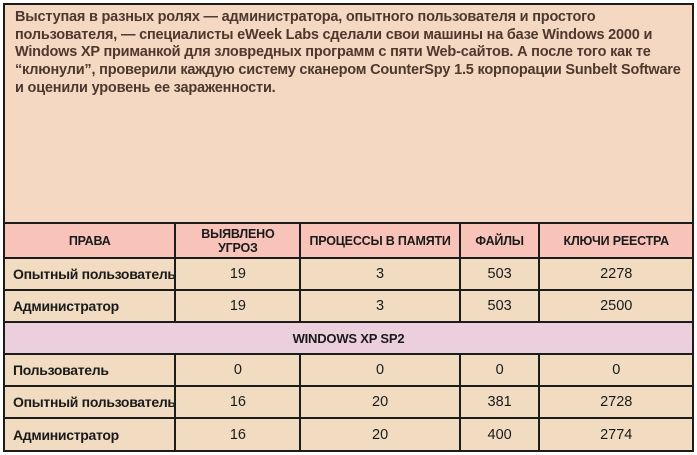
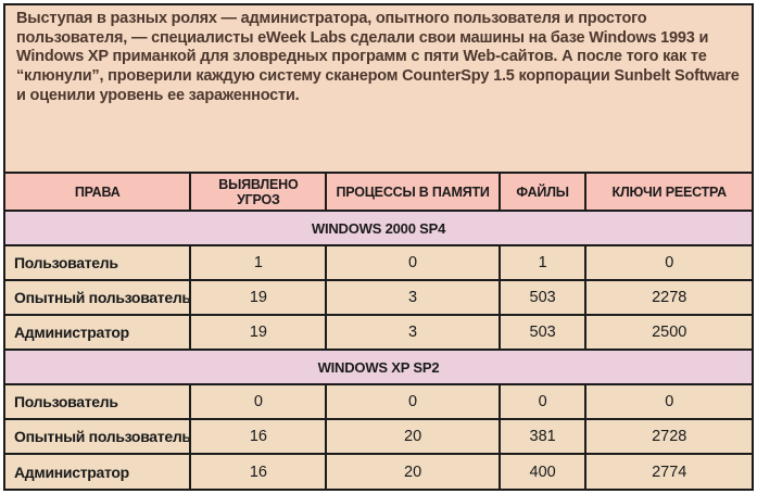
- Выступая в разных ролях — администратора, опытного пользователя и простого пользователя, — специалисты eWeek Labs сделали свои машины на базе Windows 2000 и Windows XP приманкой для зловредных программ с пяти Web-сайтов. А после того как те “клюнули”, проверили каждую систему сканером CounterSpy 1.5 корпорации Sunbelt Software и оценили уровень ее зараженности.
+ Выступая в разных ролях — администратора, опытного пользователя и простого пользователя, — специалисты eWeek Labs сделали свои машины на базе Windows 1993 и Windows XP приманкой для зловредных программ с пяти Web-сайтов. А после того как те “клюнули”, проверили каждую систему сканером CounterSpy 1.5 корпорации Sunbelt Software и оценили уровень ее зараженности.
  ПРАВА	ВЫЯВЛЕНО УГРОЗ	ПРОЦЕССЫ В ПАМЯТИ	ФАЙЛЫ	КЛЮЧИ РЕЕСТРА
+ WINDOWS 2000 SP4
+ Пользователь	1	0	1	0
  Опытный пользователь	19	3	503	2278
  Администратор	19	3	503	2500
  WINDOWS XP SP2
  Пользователь	0	0	0	0
  Опытный пользователь	16	20	381	2728
  Администратор	16	20	400	2774
